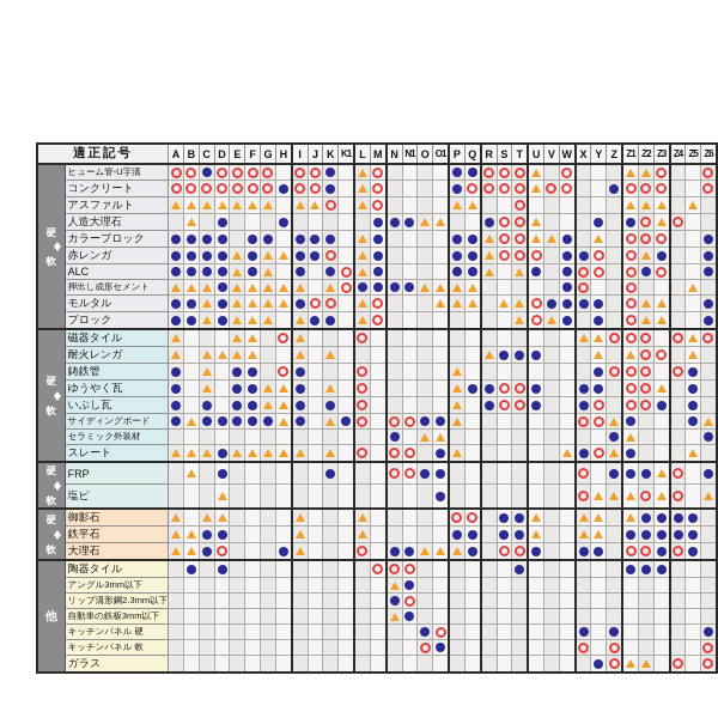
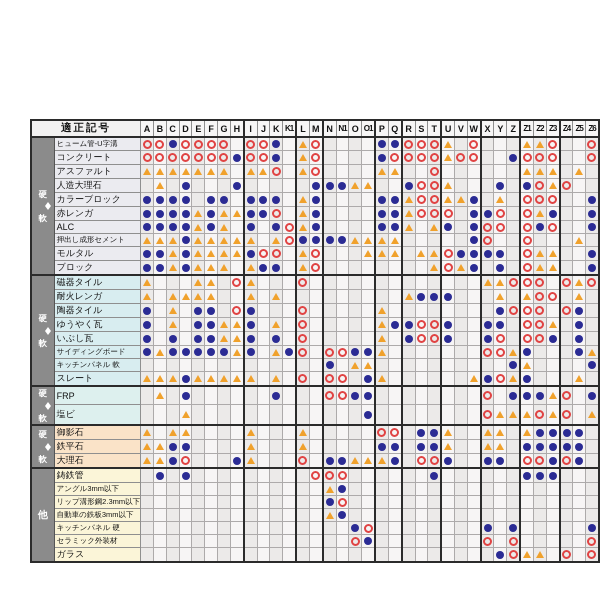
  適正記号	A	B	C	D	E	F	G	H	I	J	K	K1	L	M	N	N1	O	O1	P	Q	R	S	T	U	V	W	X	Y	Z	Z1	Z2	Z3	Z4	Z5	Z6
  硬軟	ヒューム管-U字溝
  コンクリート
  アスファルト
  人造大理石
  カラーブロック
  赤レンガ
  ALC
  押出し成形セメント
  モルタル
  ブロック
  硬軟	磁器タイル
  耐火レンガ
- 鋳鉄管
+ 陶器タイル
  ゆうやく瓦
  いぶし瓦
  サイディングボード
- セラミック外装材
+ キッチンパネル 軟
  スレート
  硬軟	FRP
  塩ビ
  硬軟	御影石
  鉄平石
  大理石
- 他	陶器タイル
+ 他	鋳鉄管
  アングル3mm以下
  リップ溝形鋼2.3mm以下
  自動車の鉄板3mm以下
  キッチンパネル 硬
- キッチンパネル 軟
+ セラミック外装材
  ガラス
